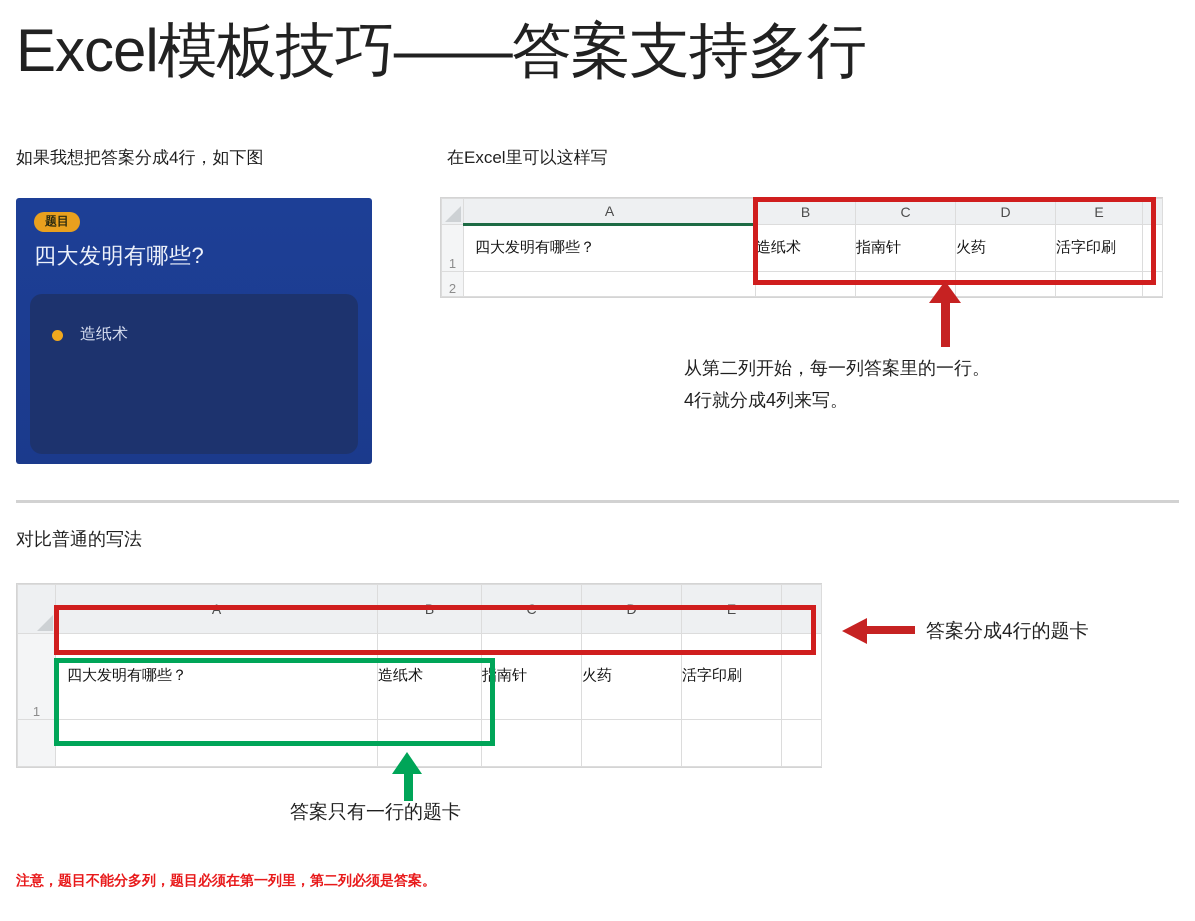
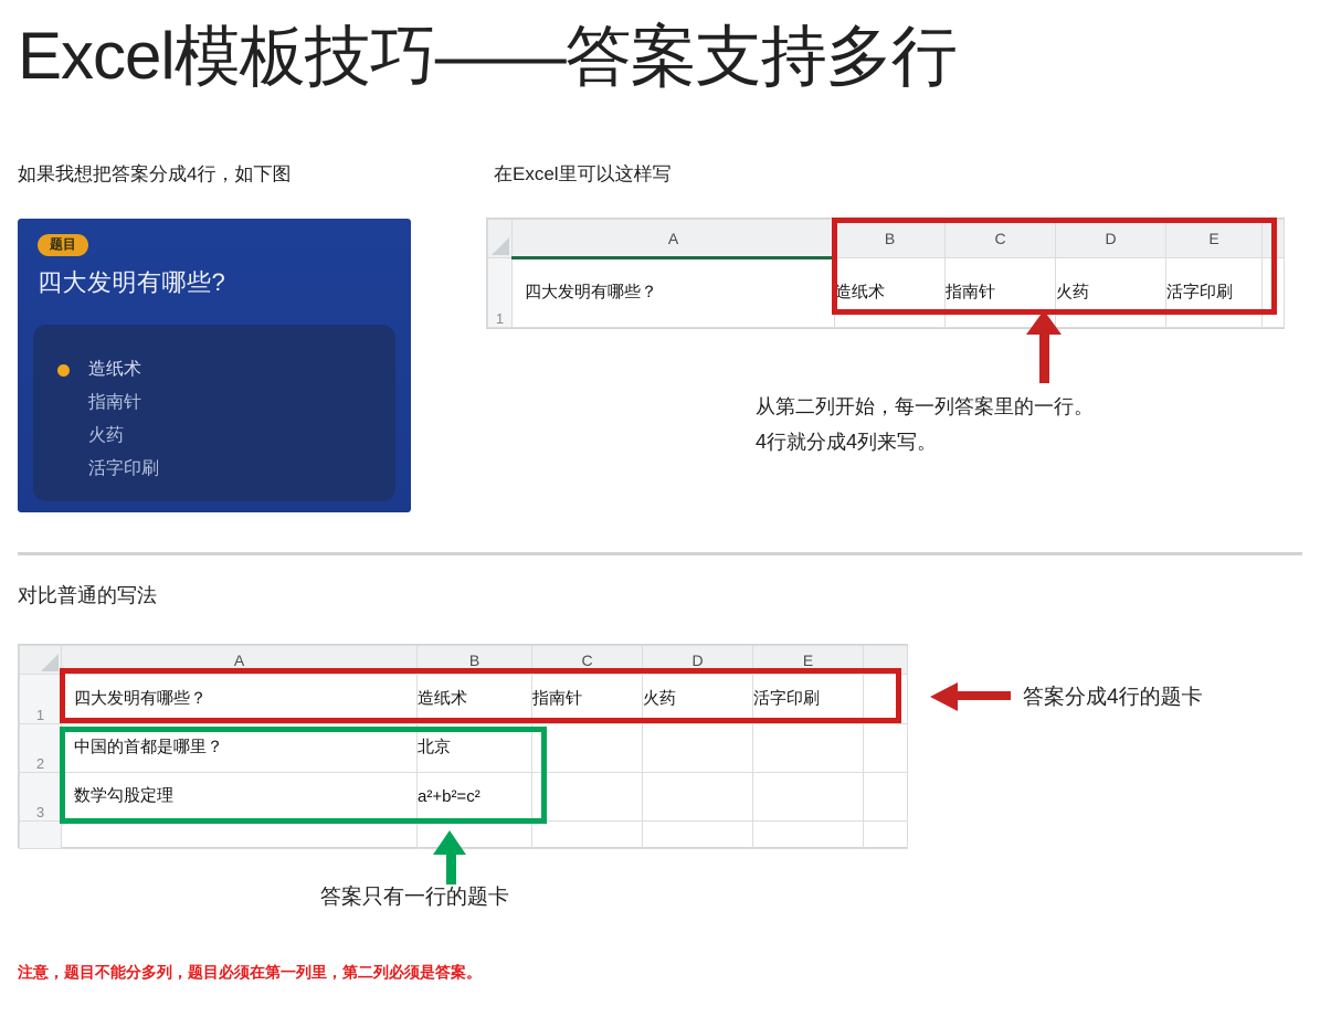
  Excel模板技巧——答案支持多行
  如果我想把答案分成4行，如下图
  在Excel里可以这样写
  题目
  四大发明有哪些?
  造纸术
+ 指南针
+ 火药
+ 活字印刷
  	A	B	C	D	E
  1	四大发明有哪些？	造纸术	指南针	火药	活字印刷
- 2
  从第二列开始，每一列答案里的一行。
  4行就分成4列来写。
  对比普通的写法
  	A	B	C	D	E
  1	四大发明有哪些？	造纸术	指南针	火药	活字印刷
+ 2	中国的首都是哪里？	北京
+ 3	数学勾股定理	a²+b²=c²
  答案分成4行的题卡
  答案只有一行的题卡
  注意，题目不能分多列，题目必须在第一列里，第二列必须是答案。
